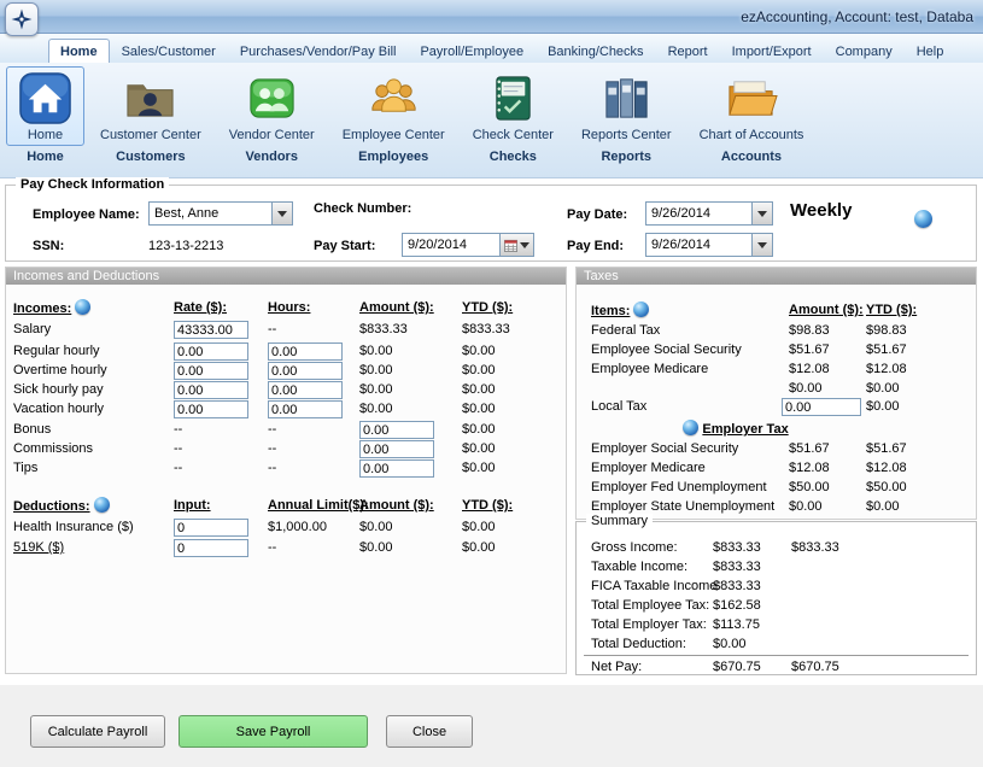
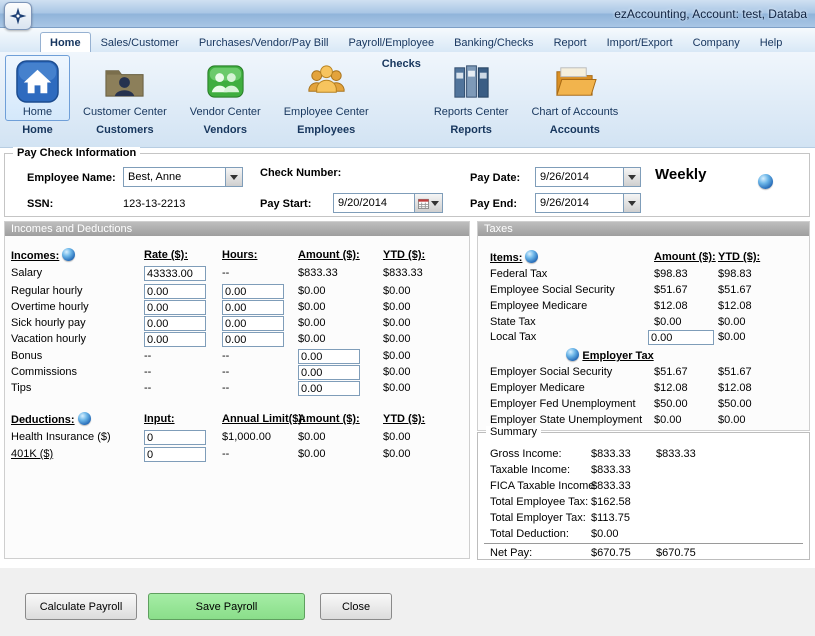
  ezAccounting, Account: test, Databa
  Home
  Sales/Customer
  Purchases/Vendor/Pay Bill
  Payroll/Employee
  Banking/Checks
  Report
  Import/Export
  Company
  Help
  Home
  Home
  Customer Center
  Customers
  Vendor Center
  Vendors
  Employee Center
  Employees
- Check Center
  Checks
  Reports Center
  Reports
  Chart of Accounts
  Accounts
  Pay Check Information
  Employee Name:
  Best, Anne
  SSN:
  123-13-2213
  Check Number:
  Pay Start:
  9/20/2014
  Pay Date:
  9/26/2014
  Pay End:
  9/26/2014
  Weekly
  Incomes and Deductions
  Incomes:
  Rate ($):
  Hours:
  Amount ($):
  YTD ($):
  Salary
  43333.00
  --
  $833.33
  $833.33
  Regular hourly
  0.00
  0.00
  $0.00
  $0.00
  Overtime hourly
  0.00
  0.00
  $0.00
  $0.00
  Sick hourly pay
  0.00
  0.00
  $0.00
  $0.00
  Vacation hourly
  0.00
  0.00
  $0.00
  $0.00
  Bonus
  --
  --
  0.00
  $0.00
  Commissions
  --
  --
  0.00
  $0.00
  Tips
  --
  --
  0.00
  $0.00
  Deductions:
  Input:
  Annual Limit($
  Amount ($):
  YTD ($):
  Health Insurance ($)
  0
  $1,000.00
  $0.00
  $0.00
- 519K ($)
+ 401K ($)
  0
  --
  $0.00
  $0.00
  Taxes
  Items:
  Amount ($):
  YTD ($):
  Federal Tax
  $98.83
  $98.83
  Employee Social Security
  $51.67
  $51.67
  Employee Medicare
  $12.08
  $12.08
+ State Tax
  $0.00
  $0.00
  Local Tax
  0.00
  $0.00
  Employer Tax
  Employer Social Security
  $51.67
  $51.67
  Employer Medicare
  $12.08
  $12.08
  Employer Fed Unemployment
  $50.00
  $50.00
  Employer State Unemployment
  $0.00
  $0.00
  Summary
  Gross Income:
  $833.33
  $833.33
  Taxable Income:
  $833.33
  FICA Taxable Income:
  $833.33
  Total Employee Tax:
  $162.58
  Total Employer Tax:
  $113.75
  Total Deduction:
  $0.00
  Net Pay:
  $670.75
  $670.75
  Calculate Payroll
  Save Payroll
  Close
